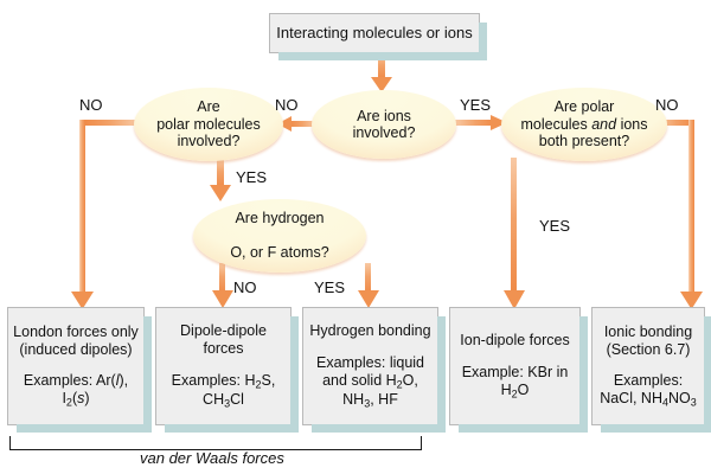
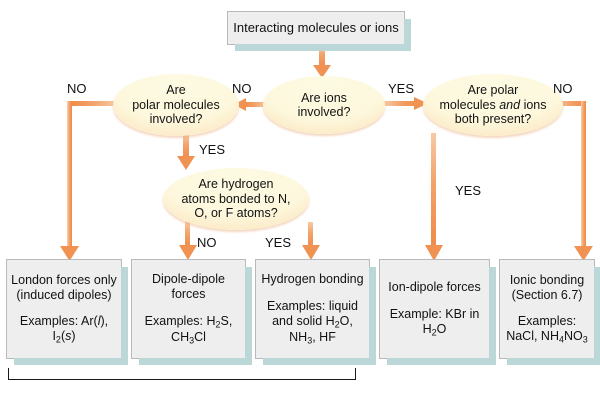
  Interacting molecules or ions
  Are
  polar molecules
  involved?
  Are ions
  involved?
  Are polar
  molecules and ions
  both present?
  Are hydrogen
+ atoms bonded to N,
  O, or F atoms?
  NO
  NO
  YES
  NO
  YES
  YES
  YES
  NO
  London forces only
  (induced dipoles)
  Examples: Ar(l),
  I2(s)
  Dipole-dipole
  forces
  Examples: H2S,
  CH3Cl
  Hydrogen bonding
  Examples: liquid
  and solid H2O,
  NH3, HF
  Ion-dipole forces
  Example: KBr in
  H2O
  Ionic bonding
  (Section 6.7)
  Examples:
  NaCl, NH4NO3
- van der Waals forces
